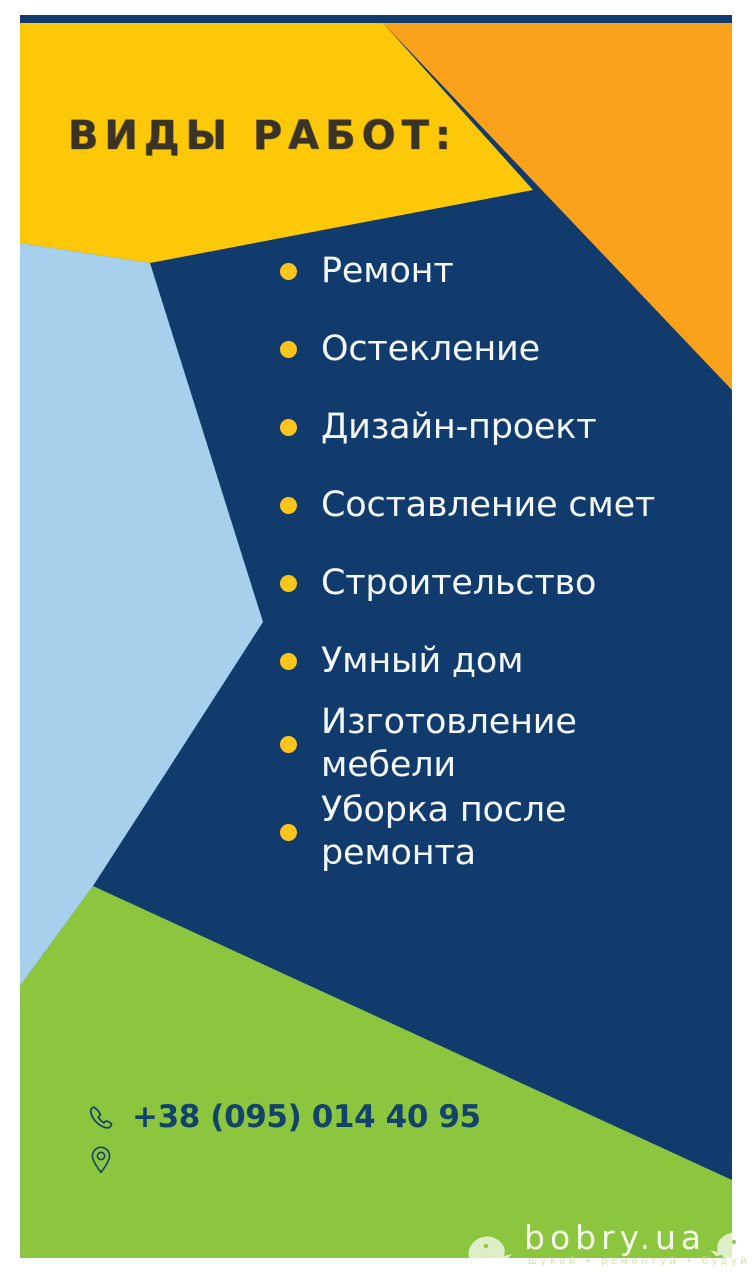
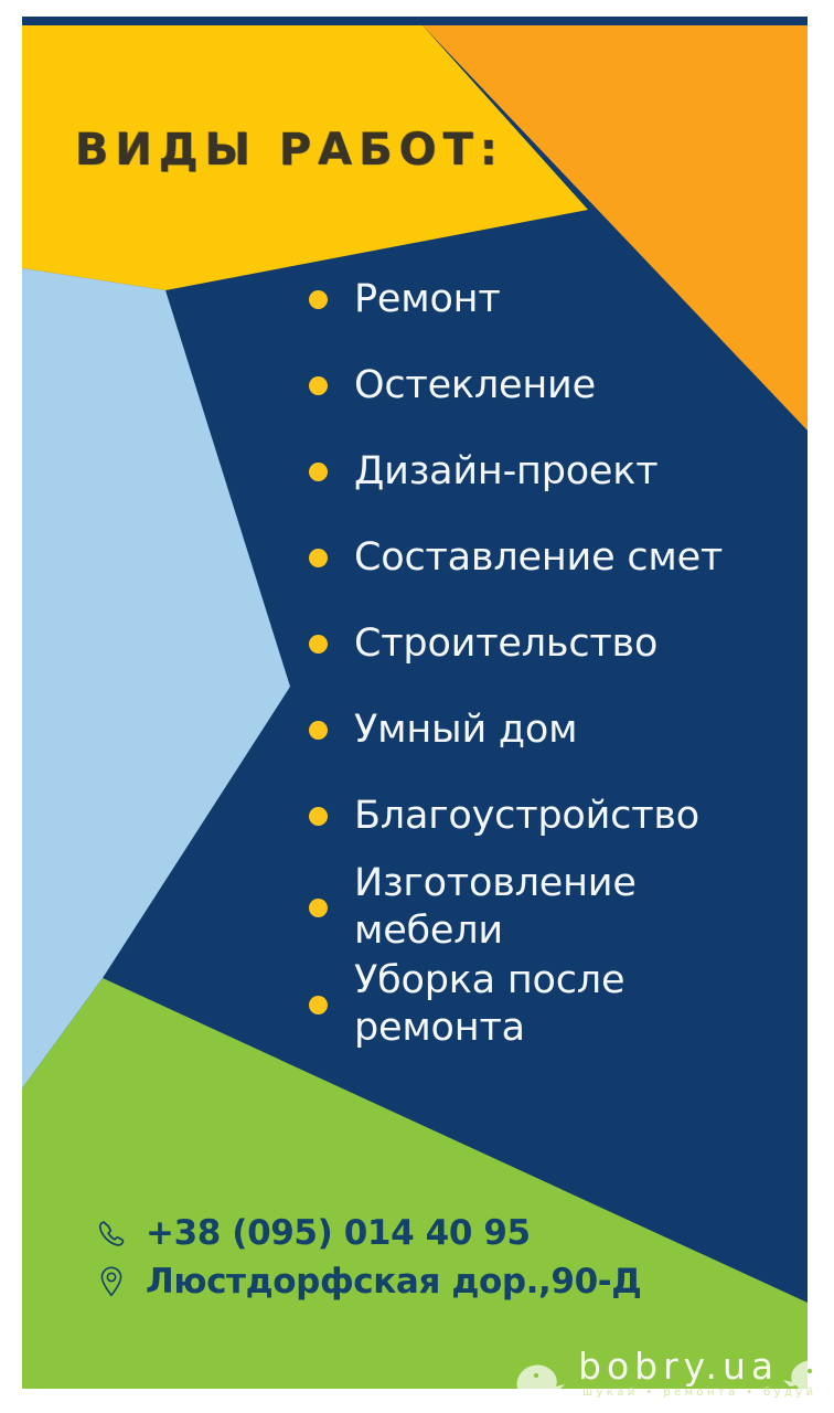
  ВИДЫ РАБОТ:
  Ремонт
  Остекление
  Дизайн-проект
  Составление смет
  Строительство
  Умный дом
+ Благоустройство
  Изготовление
  мебели
  Уборка после
  ремонта
  +38 (095) 014 40 95
+ Люстдорфская дор.,90-Д
  bobry.ua
- шукай • ремонтуй • будуй
+ шукай • ремонта • будуй
